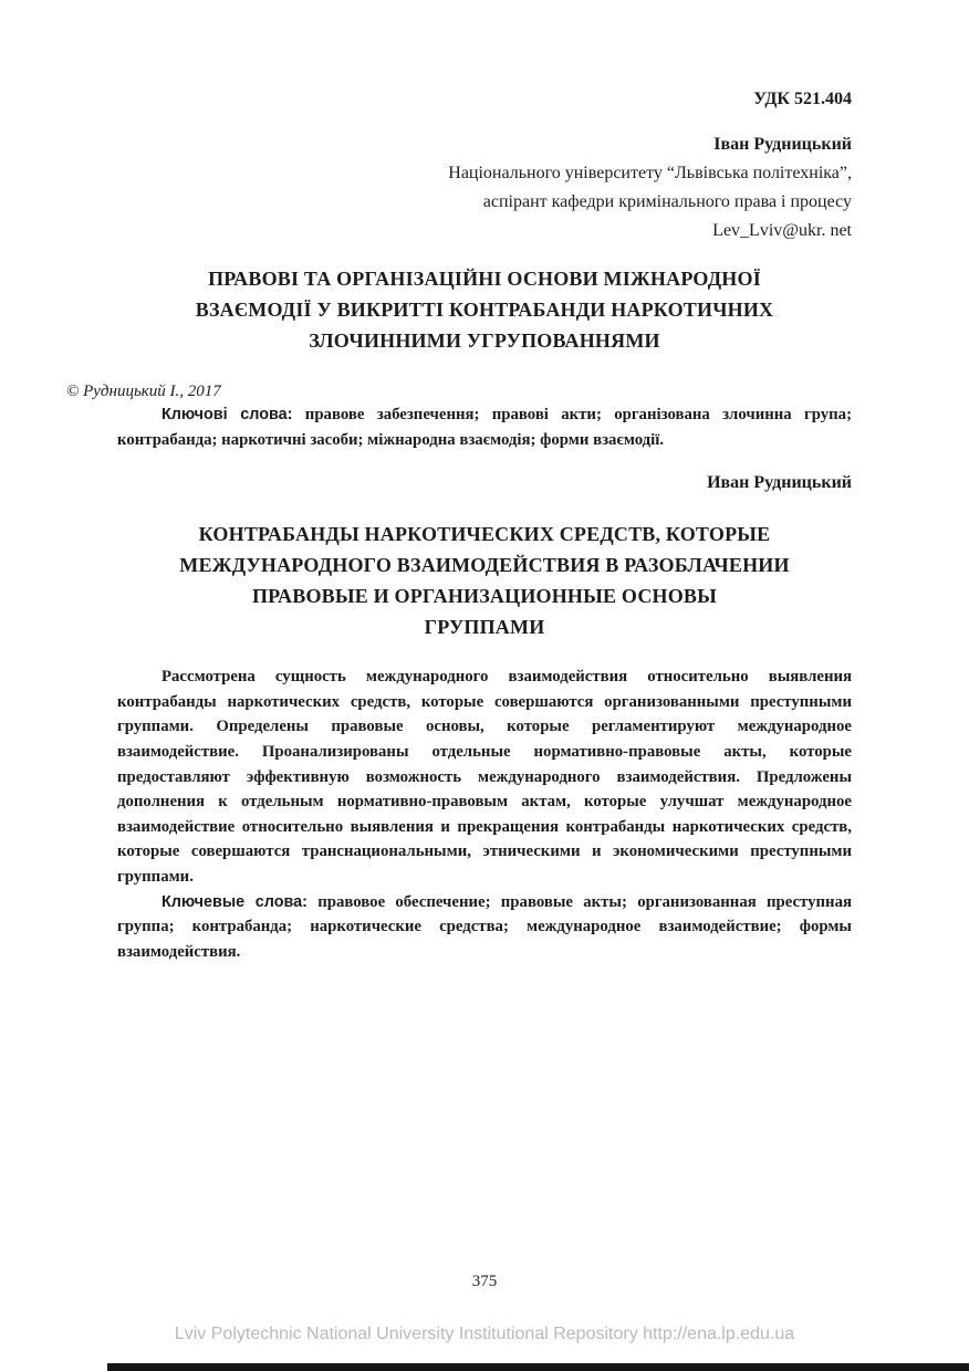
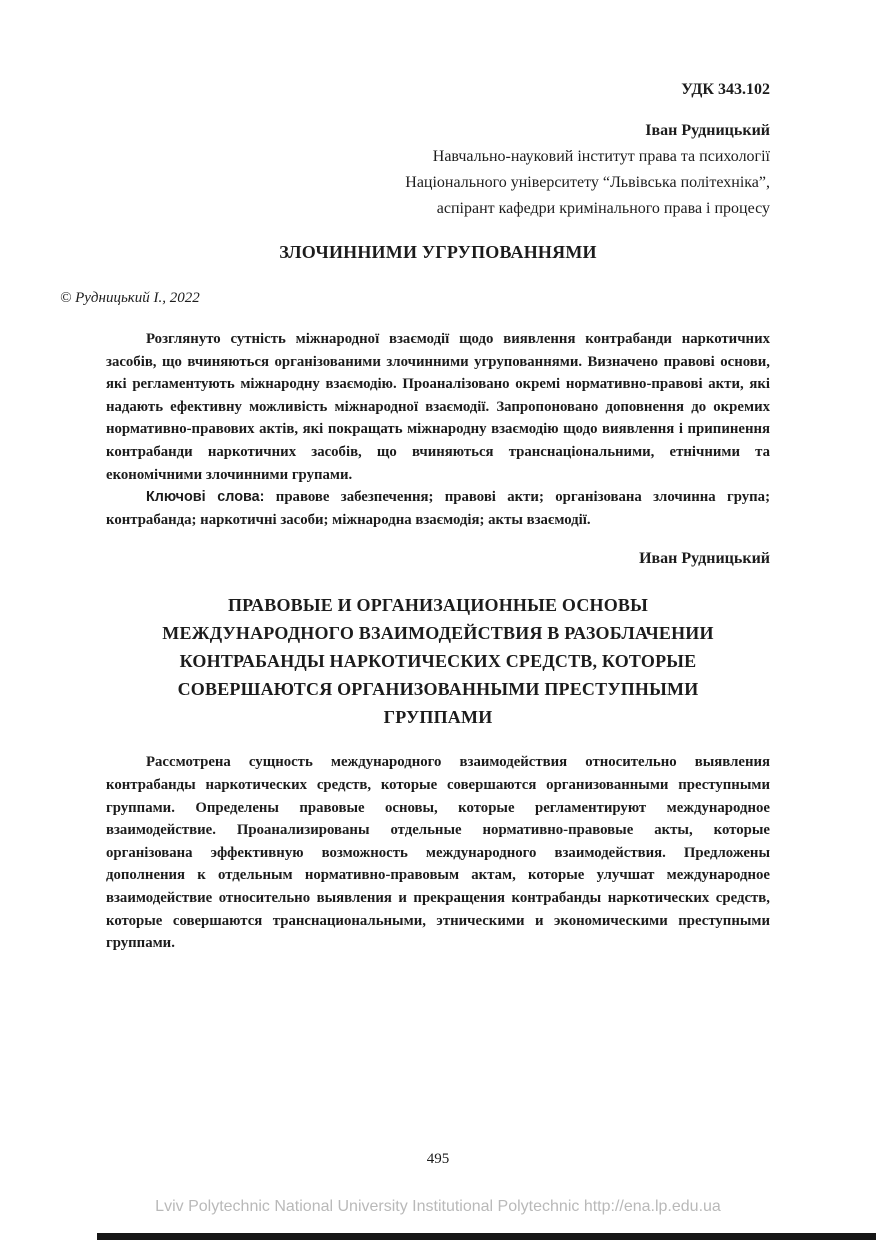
- УДК 521.404
+ УДК 343.102
  Іван Рудницький
+ Навчально-науковий інститут права та психології
  Національного університету “Львівська політехніка”,
  аспірант кафедри кримінального права і процесу
- Lev_Lviv@ukr. net
- ПРАВОВІ ТА ОРГАНІЗАЦІЙНІ ОСНОВИ МІЖНАРОДНОЇ
- ВЗАЄМОДІЇ У ВИКРИТТІ КОНТРАБАНДИ НАРКОТИЧНИХ
  ЗЛОЧИННИМИ УГРУПОВАННЯМИ
- © Рудницький І., 2017
+ © Рудницький І., 2022
+ Розглянуто сутність міжнародної взаємодії щодо виявлення контрабанди наркотичних засобів, що вчиняються організованими злочинними угрупованнями. Визначено правові основи, які регламентують міжнародну взаємодію. Проаналізовано окремі нормативно-правові акти, які надають ефективну можливість міжнародної взаємодії. Запропоновано доповнення до окремих нормативно-правових актів, які покращать міжнародну взаємодію щодо виявлення і припинення контрабанди наркотичних засобів, що вчиняються транснаціональними, етнічними та економічними злочинними групами.
- Ключові слова: правове забезпечення; правові акти; організована злочинна група; контрабанда; наркотичні засоби; міжнародна взаємодія; форми взаємодії.
+ Ключові слова: правове забезпечення; правові акти; організована злочинна група; контрабанда; наркотичні засоби; міжнародна взаємодія; акты взаємодії.
  Иван Рудницький
- КОНТРАБАНДЫ НАРКОТИЧЕСКИХ СРЕДСТВ, КОТОРЫЕ
+ ПРАВОВЫЕ И ОРГАНИЗАЦИОННЫЕ ОСНОВЫ
  МЕЖДУНАРОДНОГО ВЗАИМОДЕЙСТВИЯ В РАЗОБЛАЧЕНИИ
- ПРАВОВЫЕ И ОРГАНИЗАЦИОННЫЕ ОСНОВЫ
+ КОНТРАБАНДЫ НАРКОТИЧЕСКИХ СРЕДСТВ, КОТОРЫЕ
+ СОВЕРШАЮТСЯ ОРГАНИЗОВАННЫМИ ПРЕСТУПНЫМИ
  ГРУППАМИ
- Рассмотрена сущность международного взаимодействия относительно выявления контрабанды наркотических средств, которые совершаются организованными преступными группами. Определены правовые основы, которые регламентируют международное взаимодействие. Проанализированы отдельные нормативно-правовые акты, которые предоставляют эффективную возможность международного взаимодействия. Предложены дополнения к отдельным нормативно-правовым актам, которые улучшат международное взаимодействие относительно выявления и прекращения контрабанды наркотических средств, которые совершаются транснациональными, этническими и экономическими преступными группами.
+ Рассмотрена сущность международного взаимодействия относительно выявления контрабанды наркотических средств, которые совершаются организованными преступными группами. Определены правовые основы, которые регламентируют международное взаимодействие. Проанализированы отдельные нормативно-правовые акты, которые організована эффективную возможность международного взаимодействия. Предложены дополнения к отдельным нормативно-правовым актам, которые улучшат международное взаимодействие относительно выявления и прекращения контрабанды наркотических средств, которые совершаются транснациональными, этническими и экономическими преступными группами.
- Ключевые слова: правовое обеспечение; правовые акты; организованная преступная группа; контрабанда; наркотические средства; международное взаимодействие; формы взаимодействия.
- 375
+ 495
- Lviv Polytechnic National University Institutional Repository http://ena.lp.edu.ua
+ Lviv Polytechnic National University Institutional Polytechnic http://ena.lp.edu.ua
